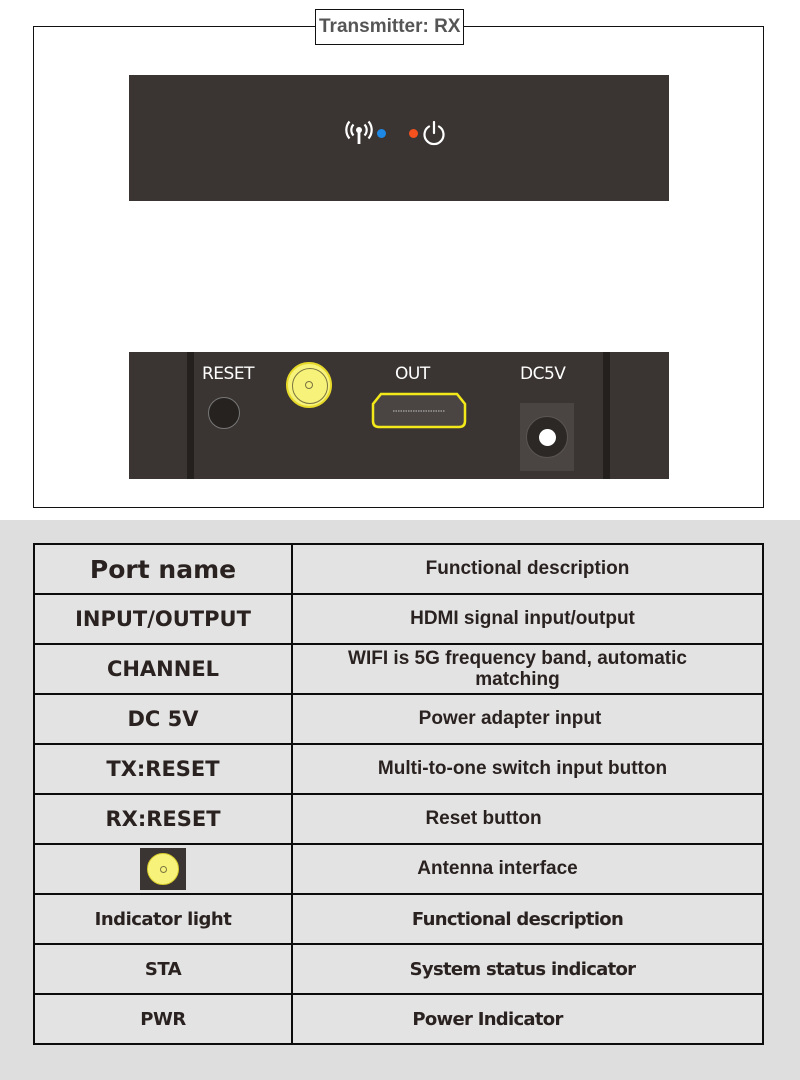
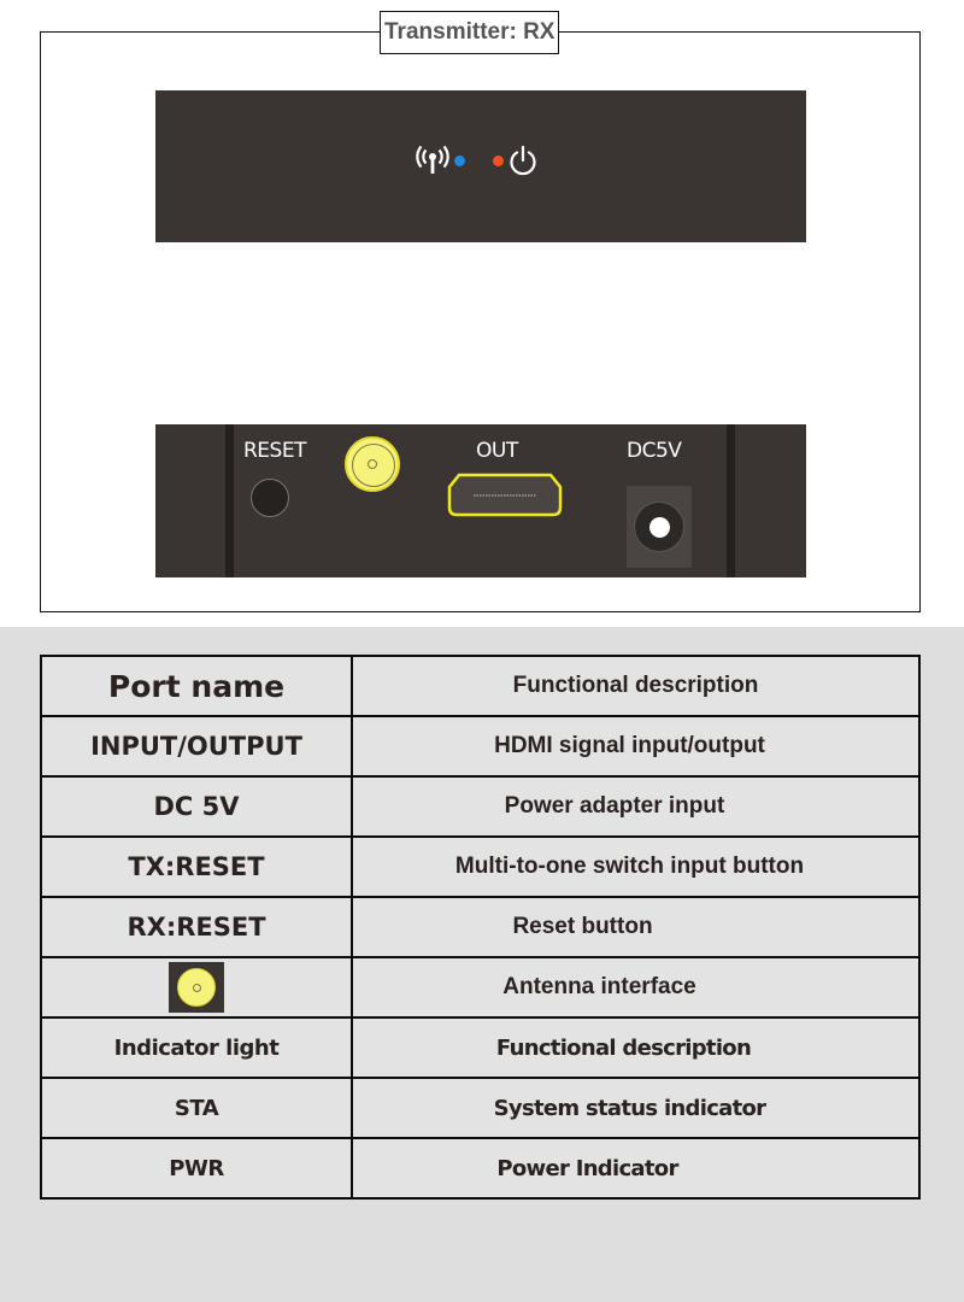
  Transmitter: RX
  RESET
  OUT
  DC5V
  Port name	Functional description
  INPUT/OUTPUT	HDMI signal input/output
- CHANNEL	WIFI is 5G frequency band, automatic matching
  DC 5V	Power adapter input
  TX:RESET	Multi-to-one switch input button
  RX:RESET	Reset button
  	Antenna interface
  Indicator light	Functional description
  STA	System status indicator
  PWR	Power Indicator
